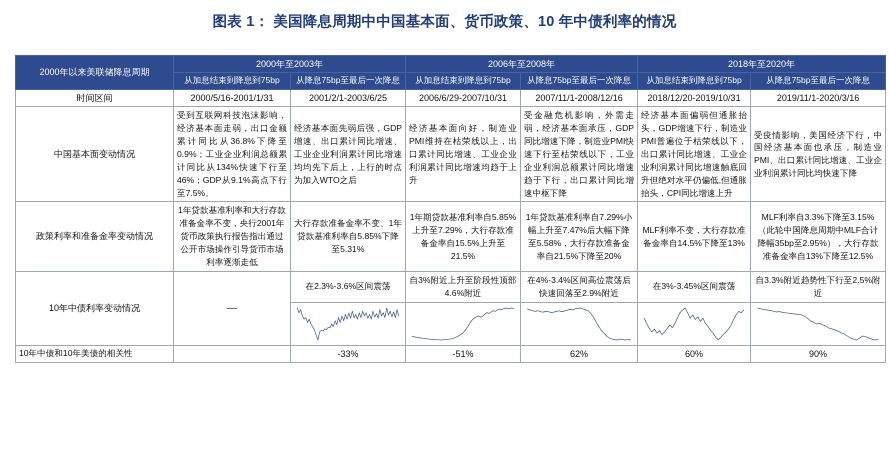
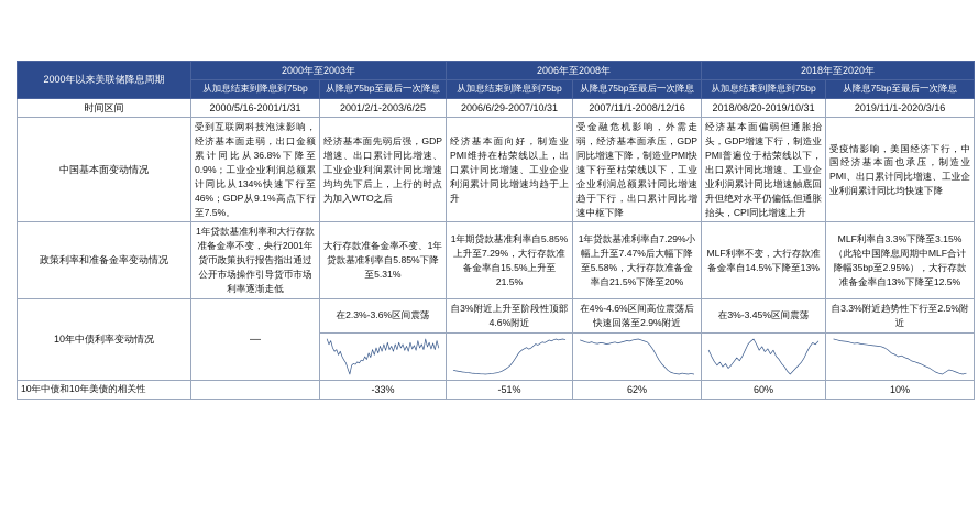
- 图表 1： 美国降息周期中中国基本面、货币政策、10 年中债利率的情况
  2000年以来美联储降息周期	2000年至2003年	2006年至2008年	2018年至2020年
  从加息结束到降息到75bp	从降息75bp至最后一次降息	从加息结束到降息到75bp	从降息75bp至最后一次降息	从加息结束到降息到75bp	从降息75bp至最后一次降息
- 时间区间	2000/5/16-2001/1/31	2001/2/1-2003/6/25	2006/6/29-2007/10/31	2007/11/1-2008/12/16	2018/12/20-2019/10/31	2019/11/1-2020/3/16
+ 时间区间	2000/5/16-2001/1/31	2001/2/1-2003/6/25	2006/6/29-2007/10/31	2007/11/1-2008/12/16	2018/08/20-2019/10/31	2019/11/1-2020/3/16
  中国基本面变动情况	受到互联网科技泡沫影响，经济基本面走弱，出口金额累计同比从36.8%下降至0.9%；工业企业利润总额累计同比从134%快速下行至46%；GDP从9.1%高点下行至7.5%。	经济基本面先弱后强，GDP增速、出口累计同比增速、工业企业利润累计同比增速均均先下后上，上行的时点为加入WTO之后	经济基本面向好，制造业PMI维持在枯荣线以上，出口累计同比增速、工业企业利润累计同比增速均趋于上升	受金融危机影响，外需走弱，经济基本面承压，GDP同比增速下降，制造业PMI快速下行至枯荣线以下，工业企业利润总额累计同比增速趋于下行，出口累计同比增速中枢下降	经济基本面偏弱但通胀抬头，GDP增速下行，制造业PMI普遍位于枯荣线以下，出口累计同比增速、工业企业利润累计同比增速触底回升但绝对水平仍偏低,但通胀抬头，CPI同比增速上升	受疫情影响，美国经济下行，中国经济基本面也承压，制造业PMI、出口累计同比增速、工业企业利润累计同比均快速下降
  政策利率和准备金率变动情况	1年贷款基准利率和大行存款准备金率不变，央行2001年货币政策执行报告指出通过公开市场操作引导货币市场利率逐渐走低	大行存款准备金率不变、1年贷款基准利率自5.85%下降至5.31%	1年期贷款基准利率自5.85%上升至7.29%，大行存款准备金率自15.5%上升至21.5%	1年贷款基准利率自7.29%小幅上升至7.47%后大幅下降至5.58%，大行存款准备金率自21.5%下降至20%	MLF利率不变，大行存款准备金率自14.5%下降至13%	MLF利率自3.3%下降至3.15%（此轮中国降息周期中MLF合计降幅35bp至2.95%），大行存款准备金率自13%下降至12.5%
- 10年中债利率变动情况	—	在2.3%-3.6%区间震荡	自3%附近上升至阶段性顶部4.6%附近	在4%-3.4%区间高位震荡后快速回落至2.9%附近	在3%-3.45%区间震荡	自3.3%附近趋势性下行至2.5%附近
+ 10年中债利率变动情况	—	在2.3%-3.6%区间震荡	自3%附近上升至阶段性顶部4.6%附近	在4%-4.6%区间高位震荡后快速回落至2.9%附近	在3%-3.45%区间震荡	自3.3%附近趋势性下行至2.5%附近
- 10年中债和10年美债的相关性		-33%	-51%	62%	60%	90%
+ 10年中债和10年美债的相关性		-33%	-51%	62%	60%	10%
